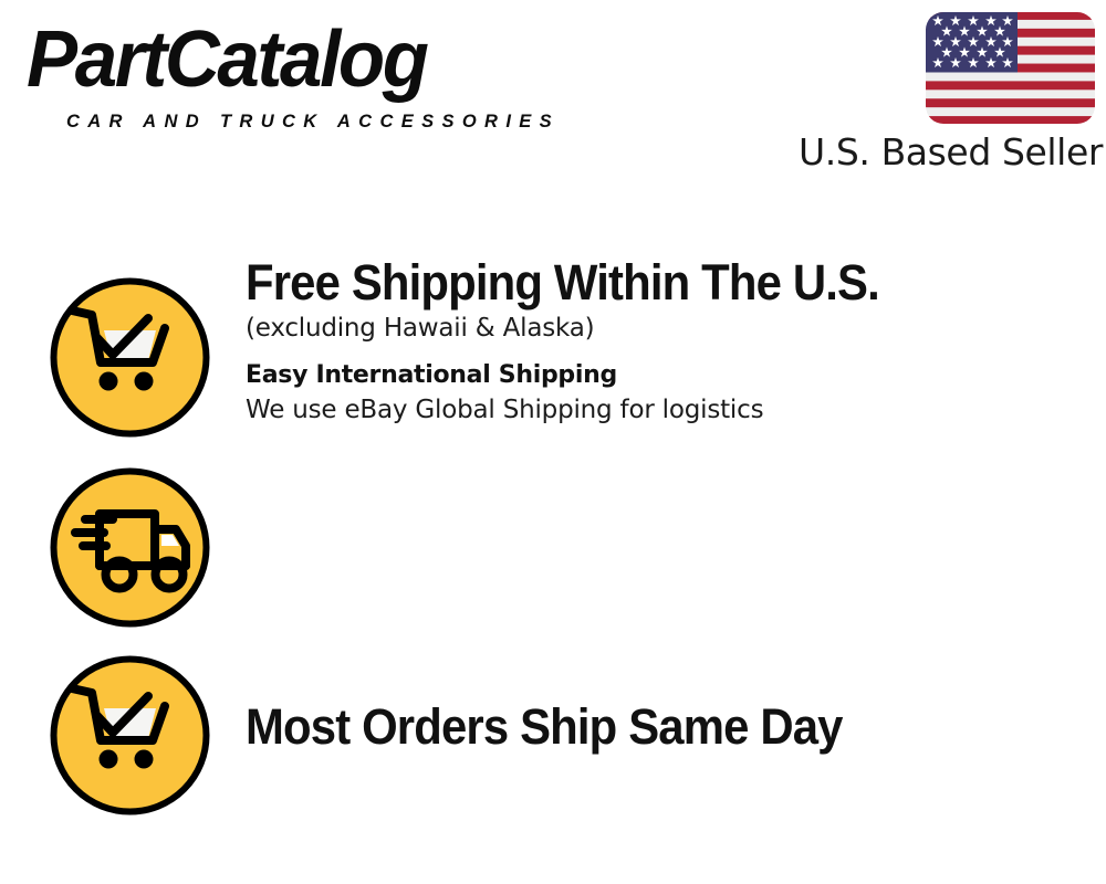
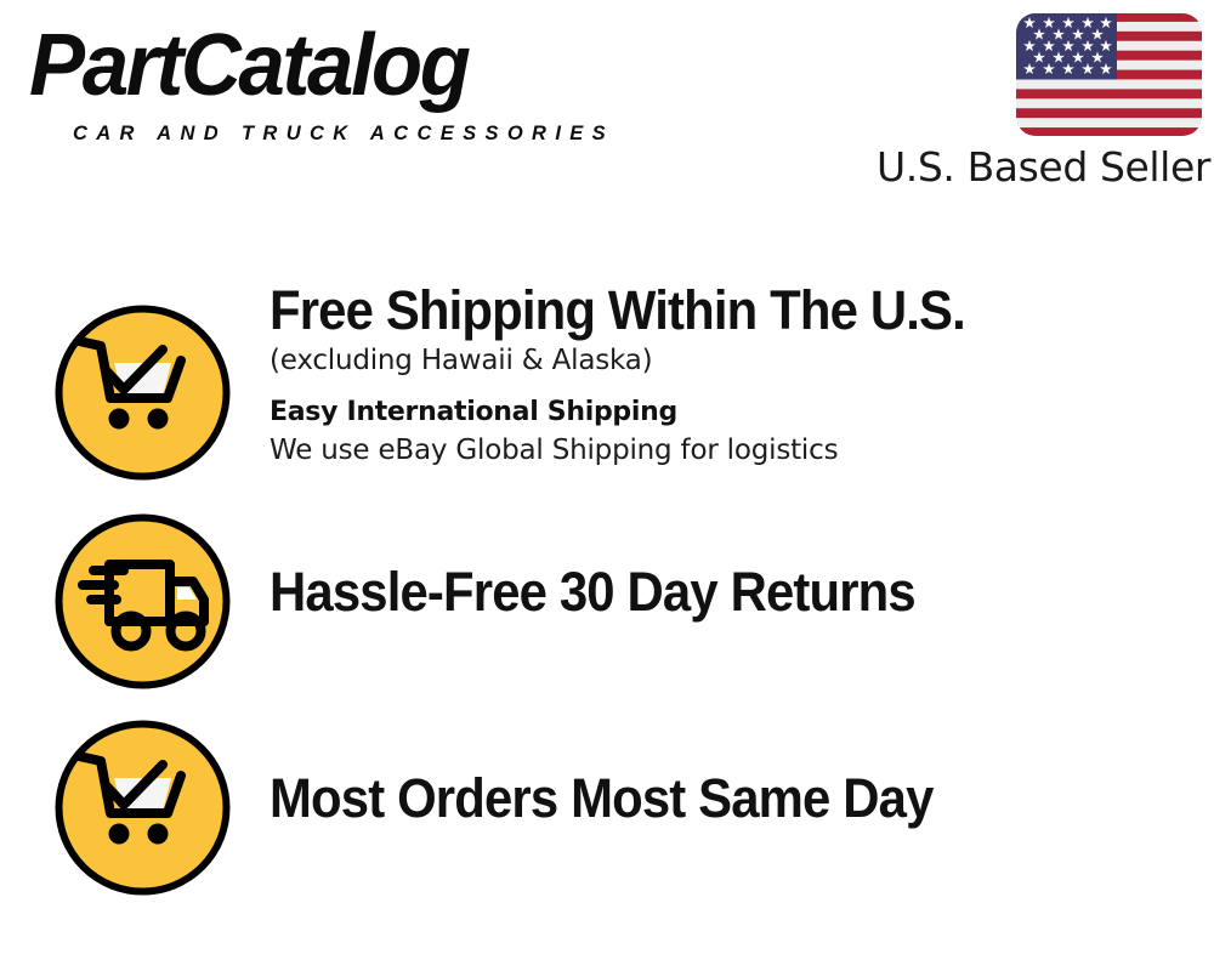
  PartCatalog
  CAR AND TRUCK ACCESSORIES
  U.S. Based Seller
  Free Shipping Within The U.S.
  (excluding Hawaii & Alaska)
  Easy International Shipping
  We use eBay Global Shipping for logistics
+ Hassle-Free 30 Day Returns
- Most Orders Ship Same Day
+ Most Orders Most Same Day
